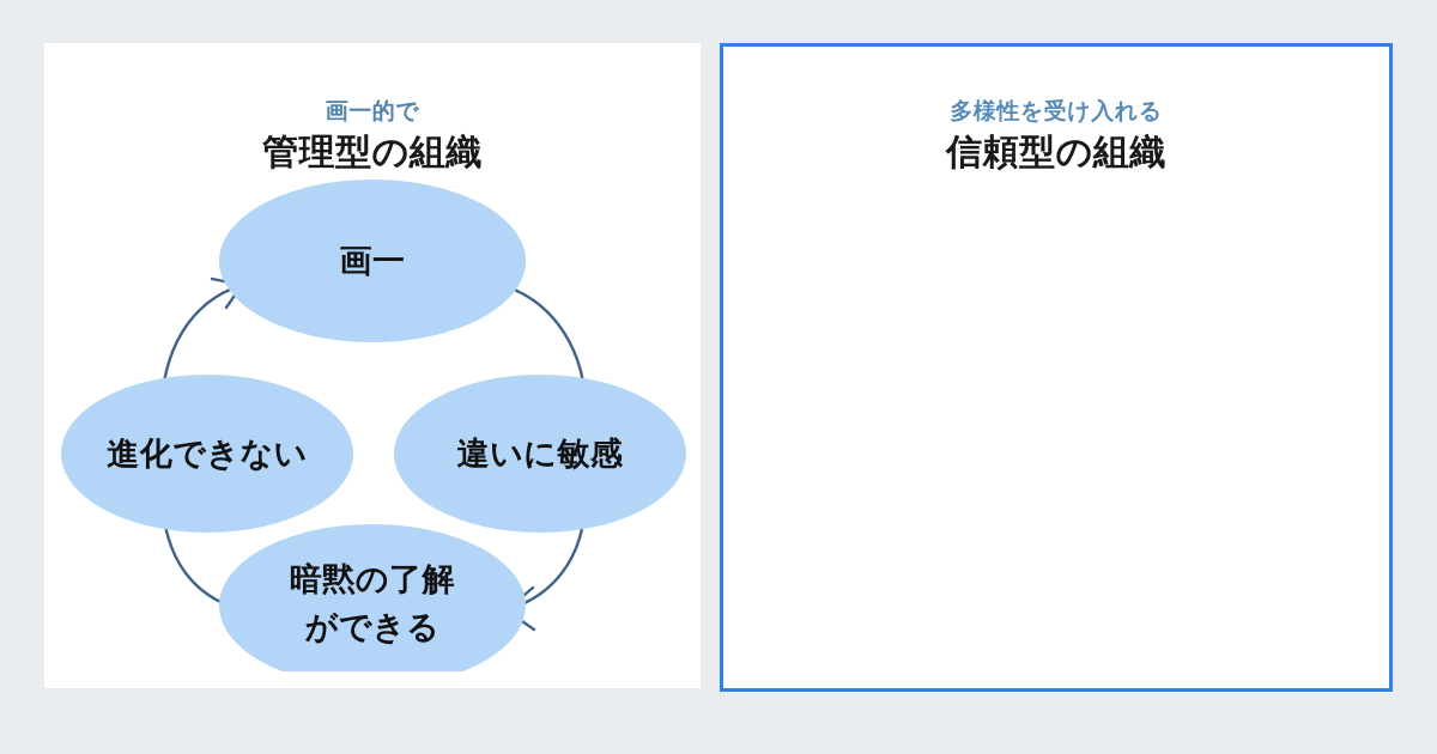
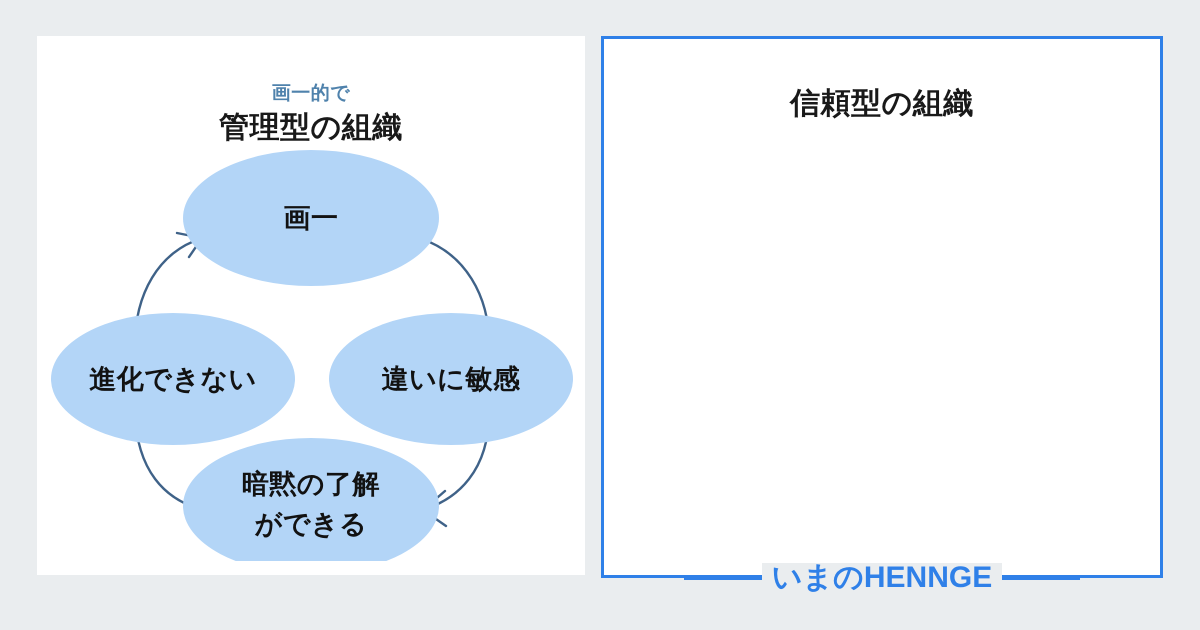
  画一的で
  管理型の組織
  画一
  進化できない
  違いに敏感
  暗黙の了解
  ができる
- 多様性を受け入れる
  信頼型の組織
+ いまのHENNGE
